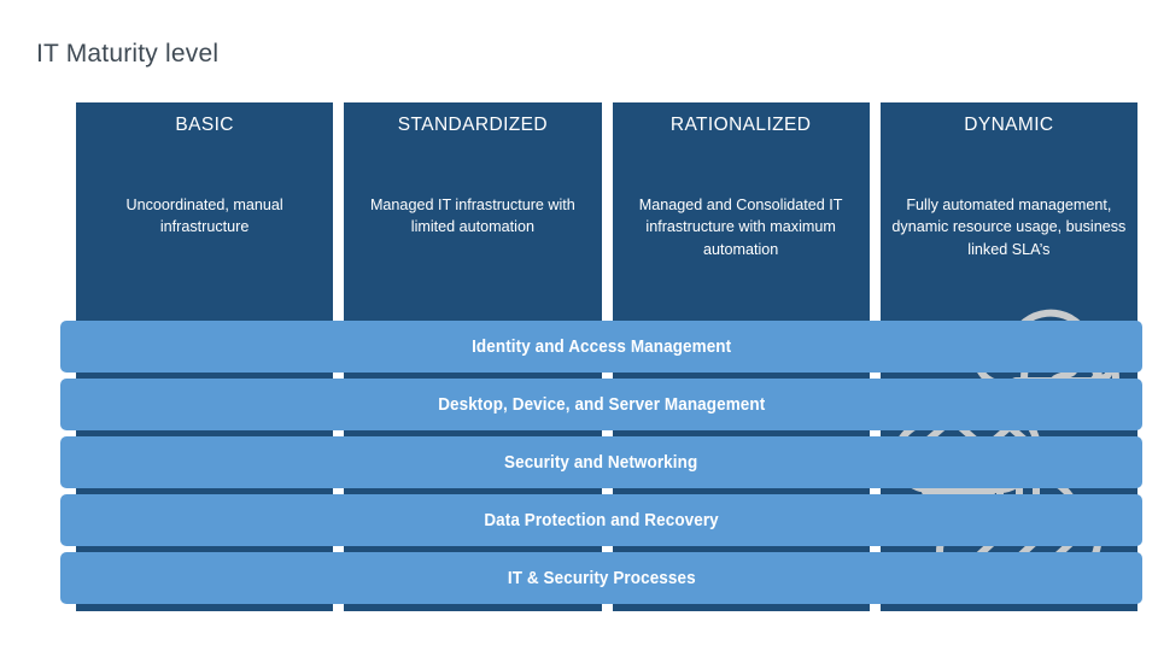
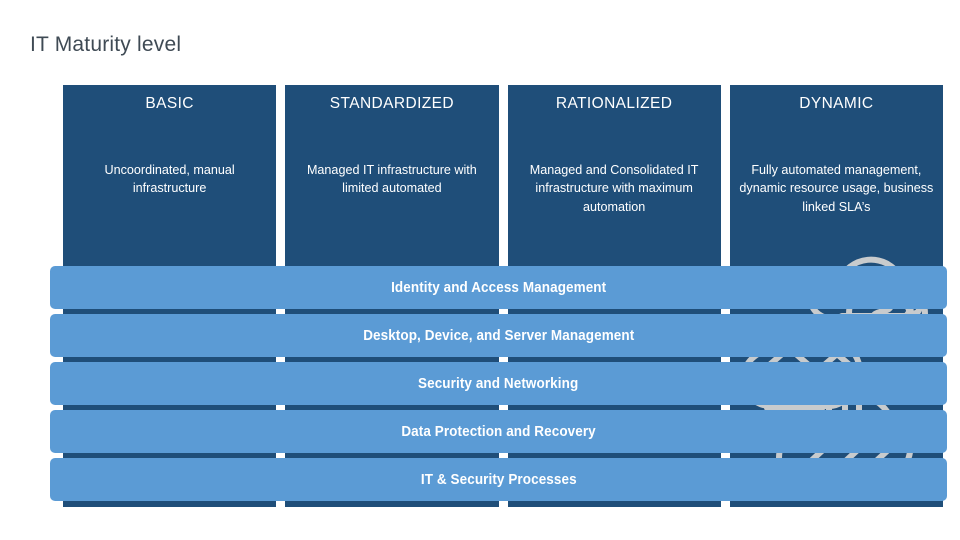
  IT Maturity level
  BASIC
  Uncoordinated, manual infrastructure
  STANDARDIZED
- Managed IT infrastructure with limited automation
+ Managed IT infrastructure with limited automated
  RATIONALIZED
  Managed and Consolidated IT infrastructure with maximum automation
  DYNAMIC
  Fully automated management, dynamic resource usage, business linked SLA’s
  Identity and Access Management
  Desktop, Device, and Server Management
  Security and Networking
  Data Protection and Recovery
  IT & Security Processes
